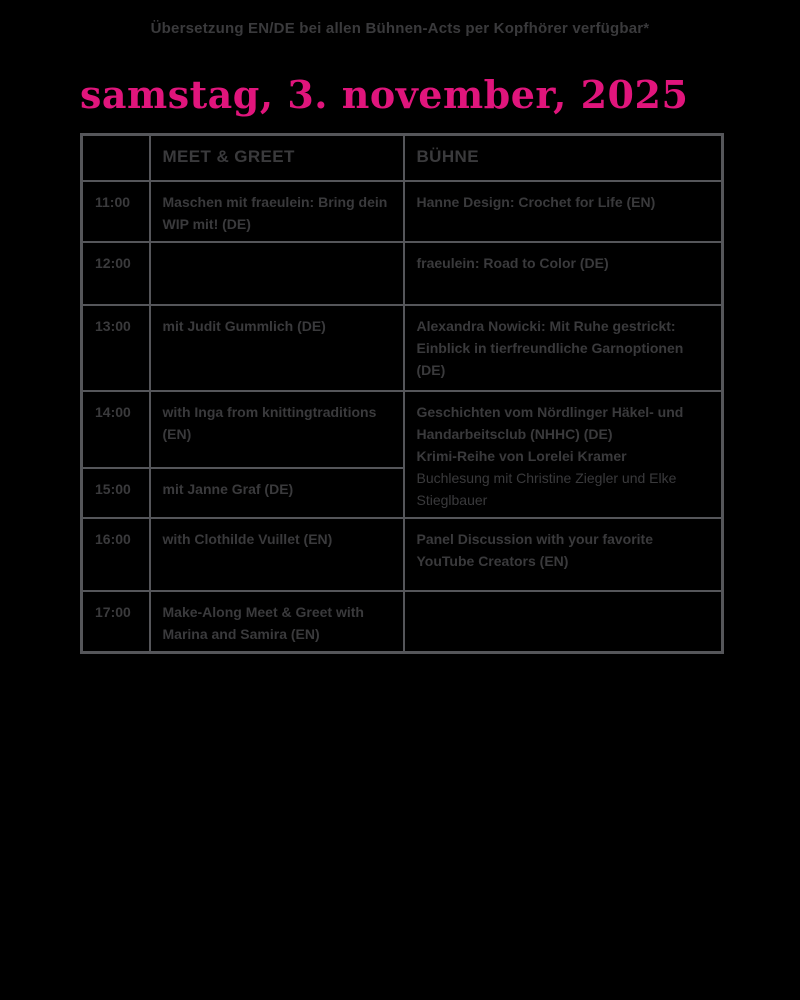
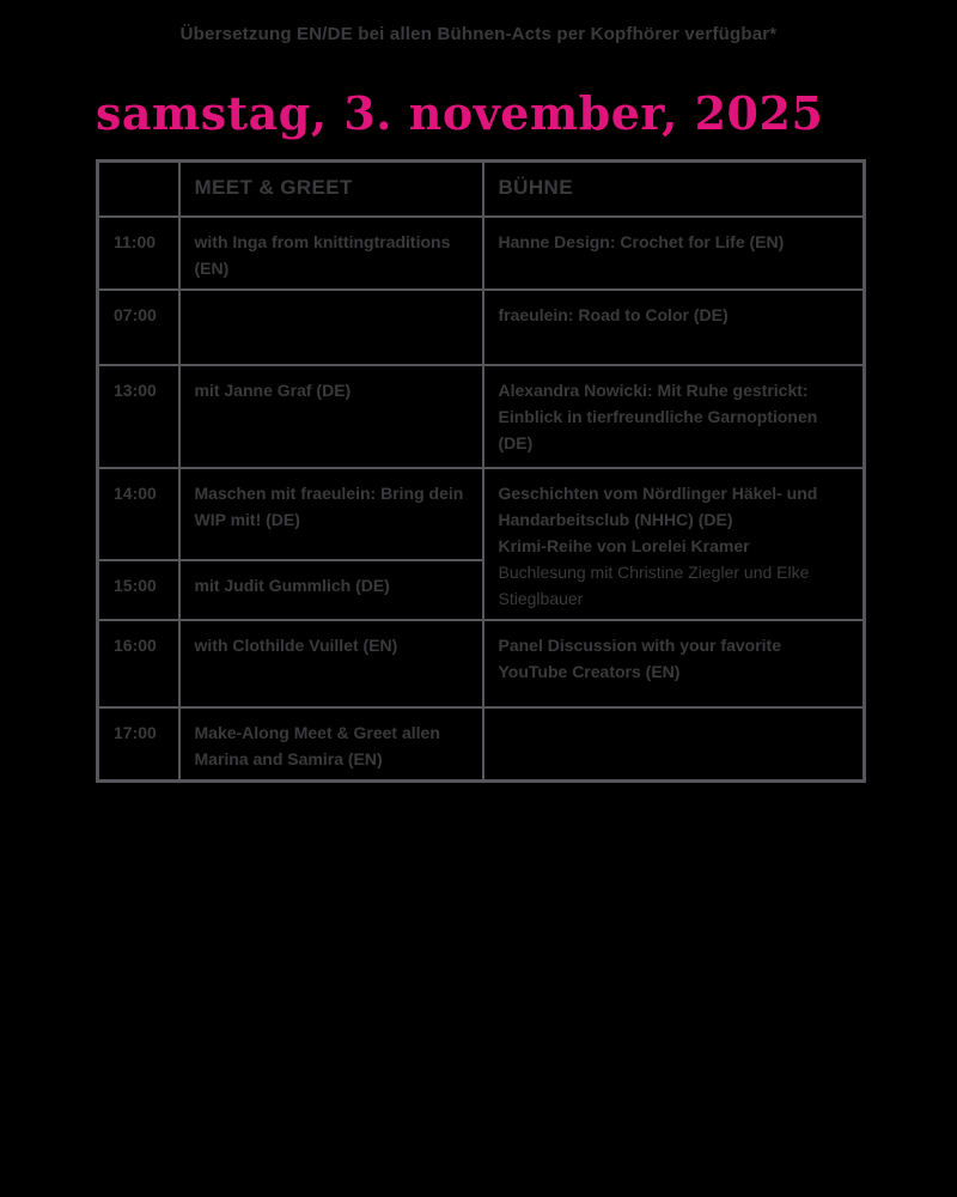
  Übersetzung EN/DE bei allen Bühnen-Acts per Kopfhörer verfügbar*
  samstag, 3. november, 2025
  	MEET & GREET	BÜHNE
- 11:00	Maschen mit fraeulein: Bring dein WIP mit! (DE)	Hanne Design: Crochet for Life (EN)
+ 11:00	with Inga from knittingtraditions (EN)	Hanne Design: Crochet for Life (EN)
- 12:00		fraeulein: Road to Color (DE)
+ 07:00		fraeulein: Road to Color (DE)
- 13:00	mit Judit Gummlich (DE)	Alexandra Nowicki: Mit Ruhe gestrickt: Einblick in tierfreundliche Garnoptionen (DE)
+ 13:00	mit Janne Graf (DE)	Alexandra Nowicki: Mit Ruhe gestrickt: Einblick in tierfreundliche Garnoptionen (DE)
- 14:00	with Inga from knittingtraditions (EN)	Geschichten vom Nördlinger Häkel- und Handarbeitsclub (NHHC) (DE) Krimi-Reihe von Lorelei Kramer Buchlesung mit Christine Ziegler und Elke Stieglbauer
+ 14:00	Maschen mit fraeulein: Bring dein WIP mit! (DE)	Geschichten vom Nördlinger Häkel- und Handarbeitsclub (NHHC) (DE) Krimi-Reihe von Lorelei Kramer Buchlesung mit Christine Ziegler und Elke Stieglbauer
- 15:00	mit Janne Graf (DE)
+ 15:00	mit Judit Gummlich (DE)
  16:00	with Clothilde Vuillet (EN)	Panel Discussion with your favorite YouTube Creators (EN)
- 17:00	Make-Along Meet & Greet with Marina and Samira (EN)
+ 17:00	Make-Along Meet & Greet allen Marina and Samira (EN)
